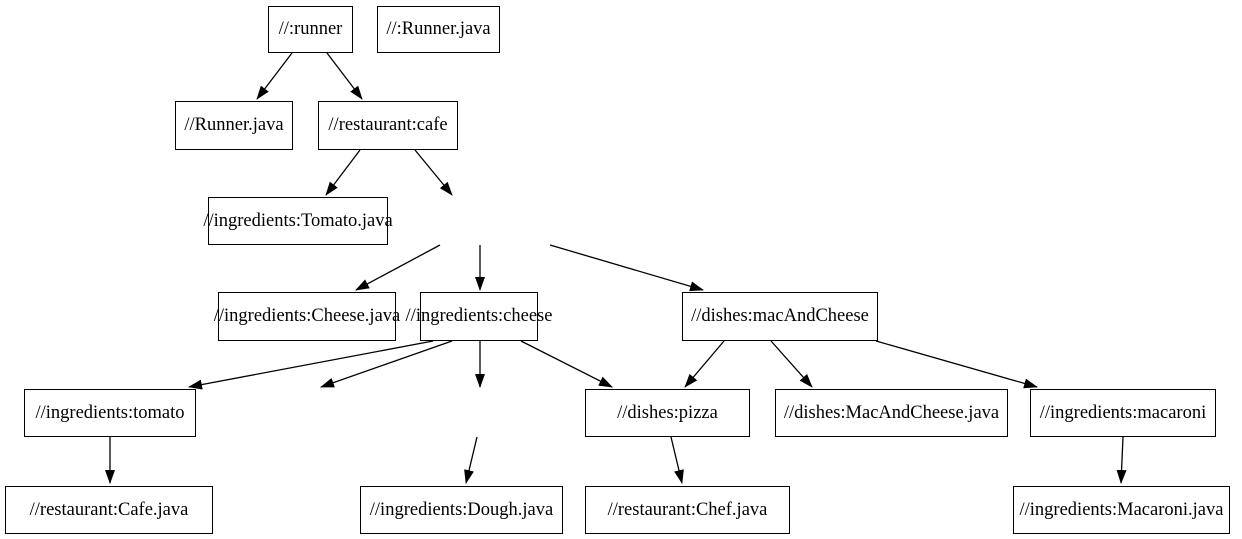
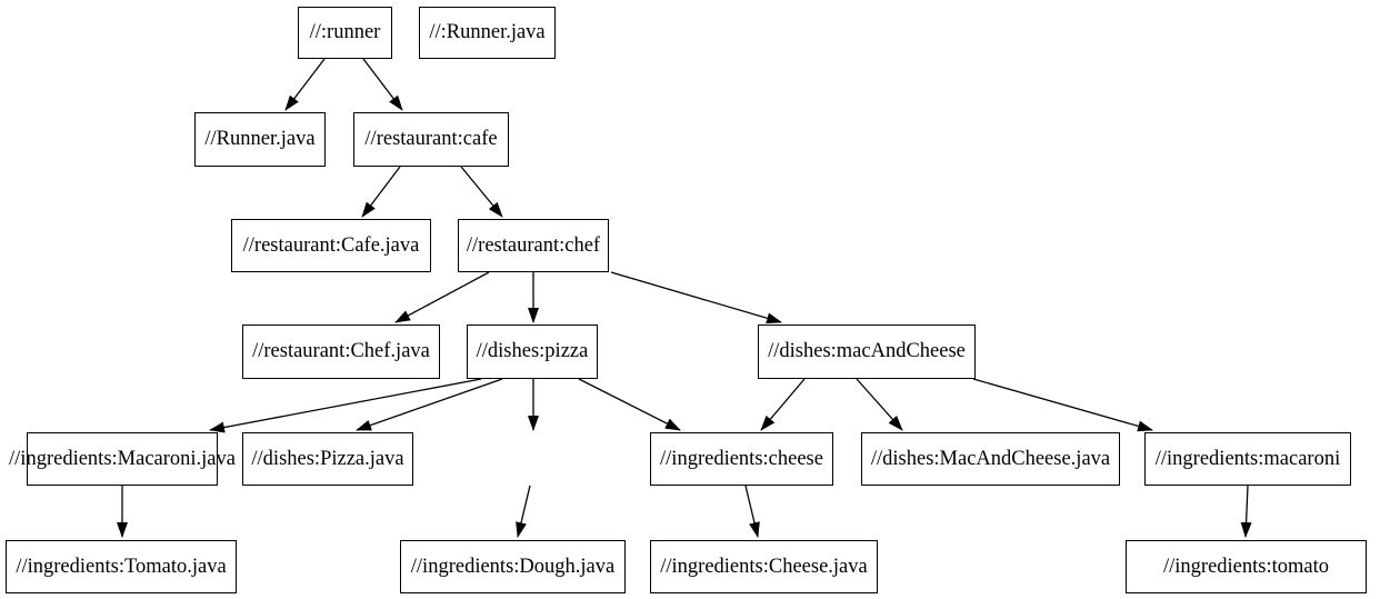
  //:runner
  //:Runner.java
  //Runner.java
  //restaurant:cafe
- //ingredients:Tomato.java
+ //restaurant:Cafe.java
+ //restaurant:chef
- //ingredients:Cheese.java
+ //restaurant:Chef.java
- //ingredients:cheese
+ //dishes:pizza
  //dishes:macAndCheese
- //ingredients:tomato
+ //ingredients:Macaroni.java
+ //dishes:Pizza.java
- //dishes:pizza
+ //ingredients:cheese
  //dishes:MacAndCheese.java
  //ingredients:macaroni
- //restaurant:Cafe.java
+ //ingredients:Tomato.java
  //ingredients:Dough.java
- //restaurant:Chef.java
+ //ingredients:Cheese.java
- //ingredients:Macaroni.java
+ //ingredients:tomato
